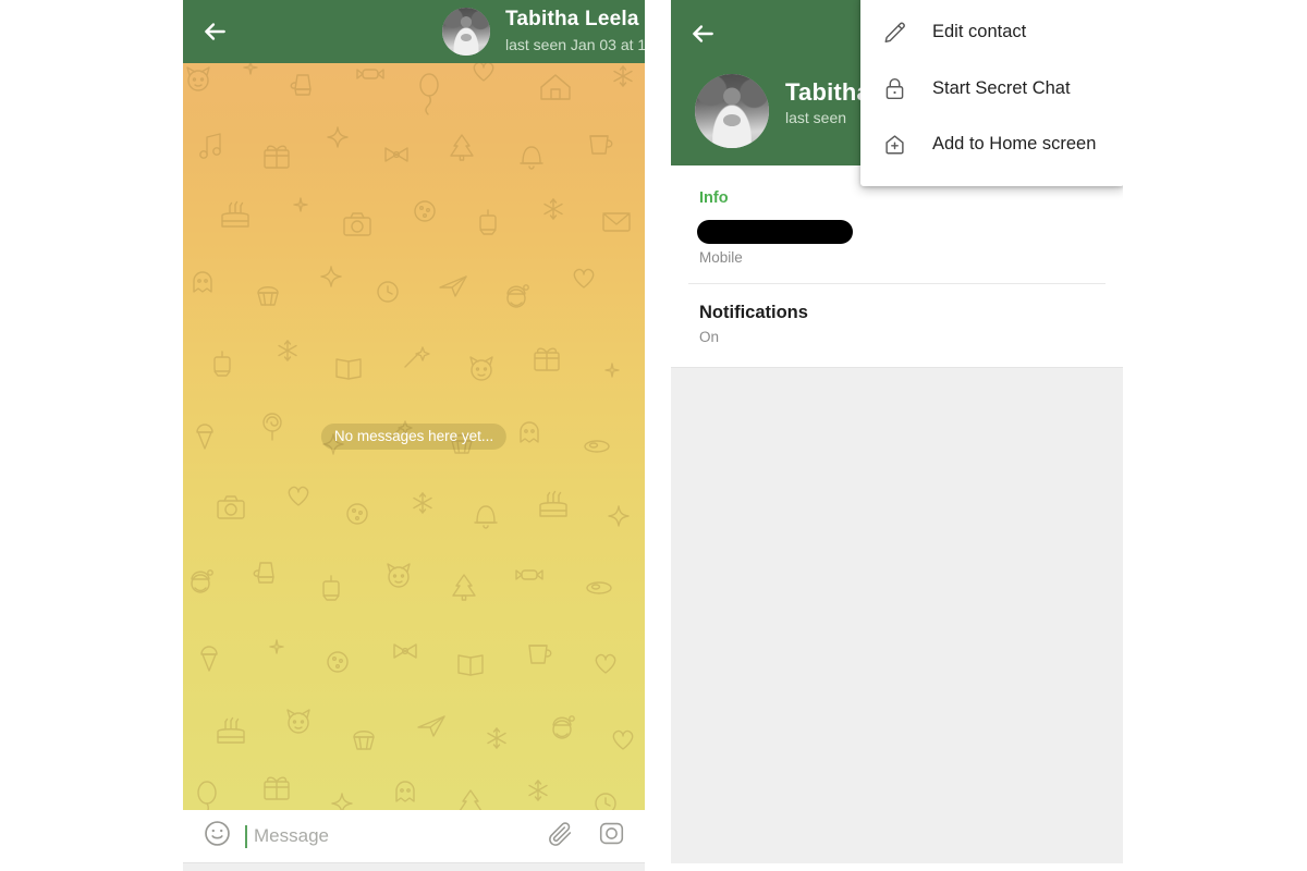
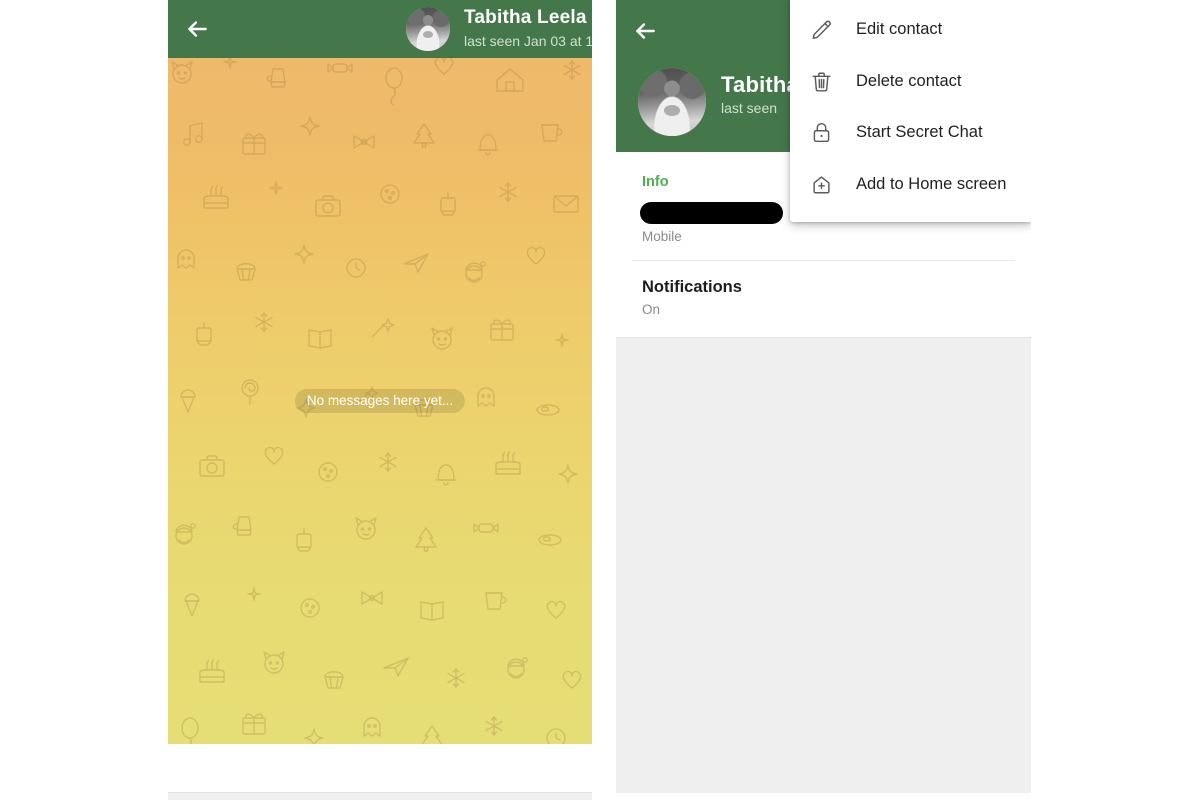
  Tabitha Leela
  last seen Jan 03 at 1
  No messages here yet...
- Message
  Tabith
  last seen
  Info
  Mobile
  Notifications
  On
  Edit contact
+ Delete contact
  Start Secret Chat
  Add to Home screen
